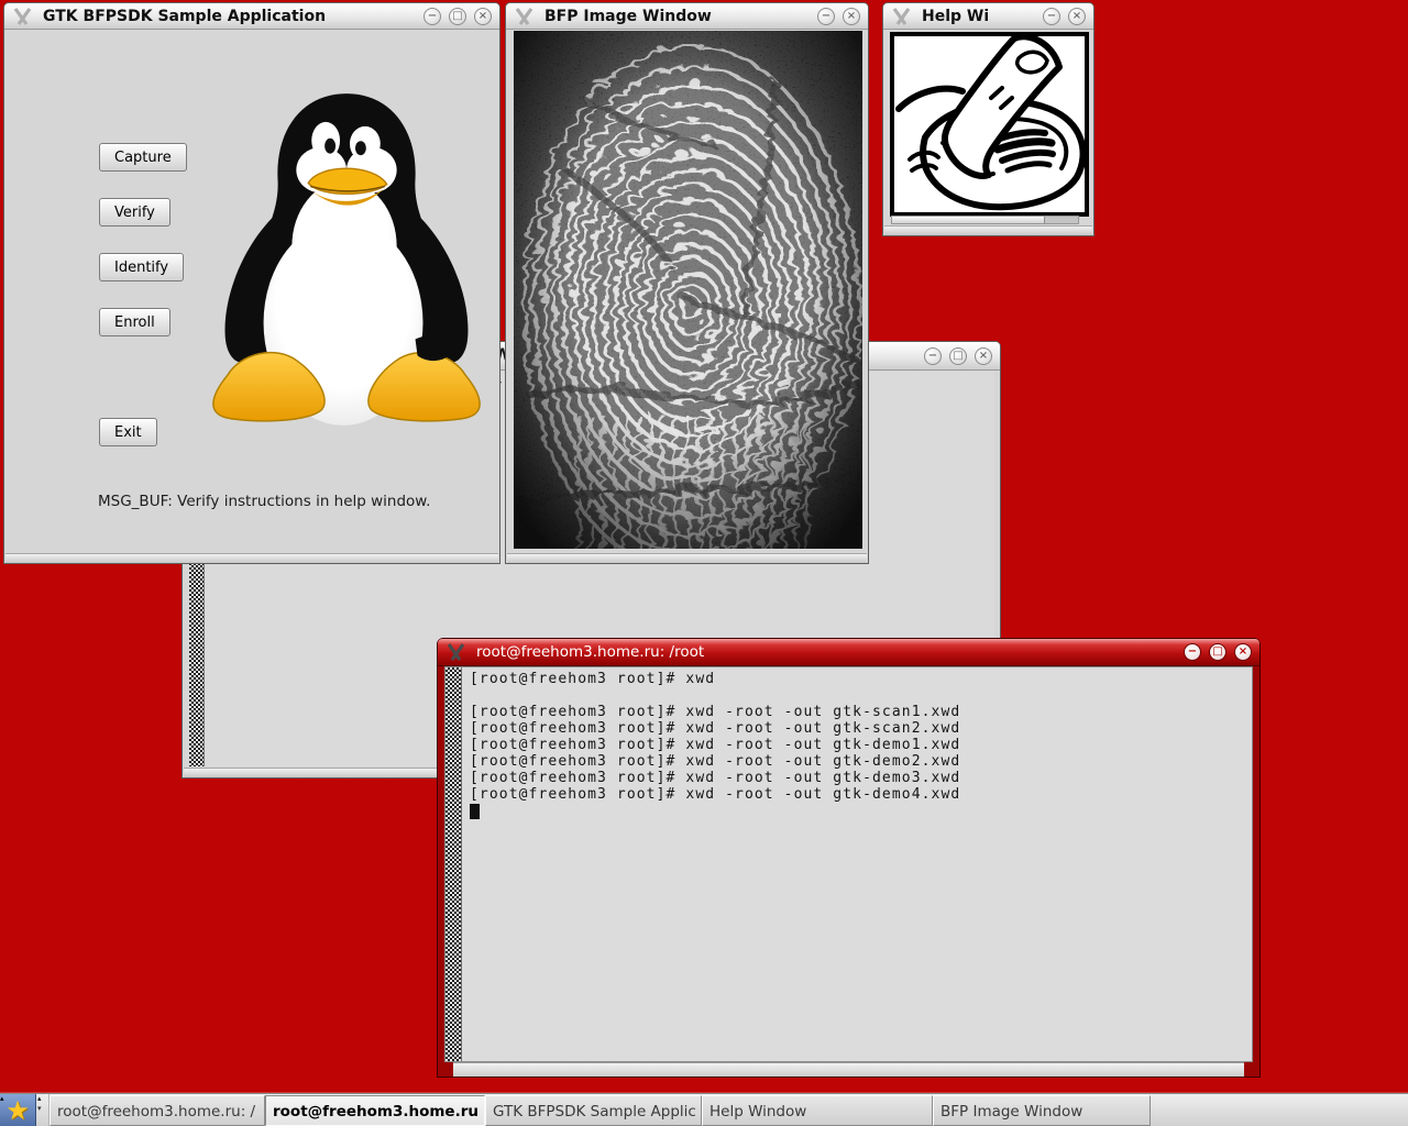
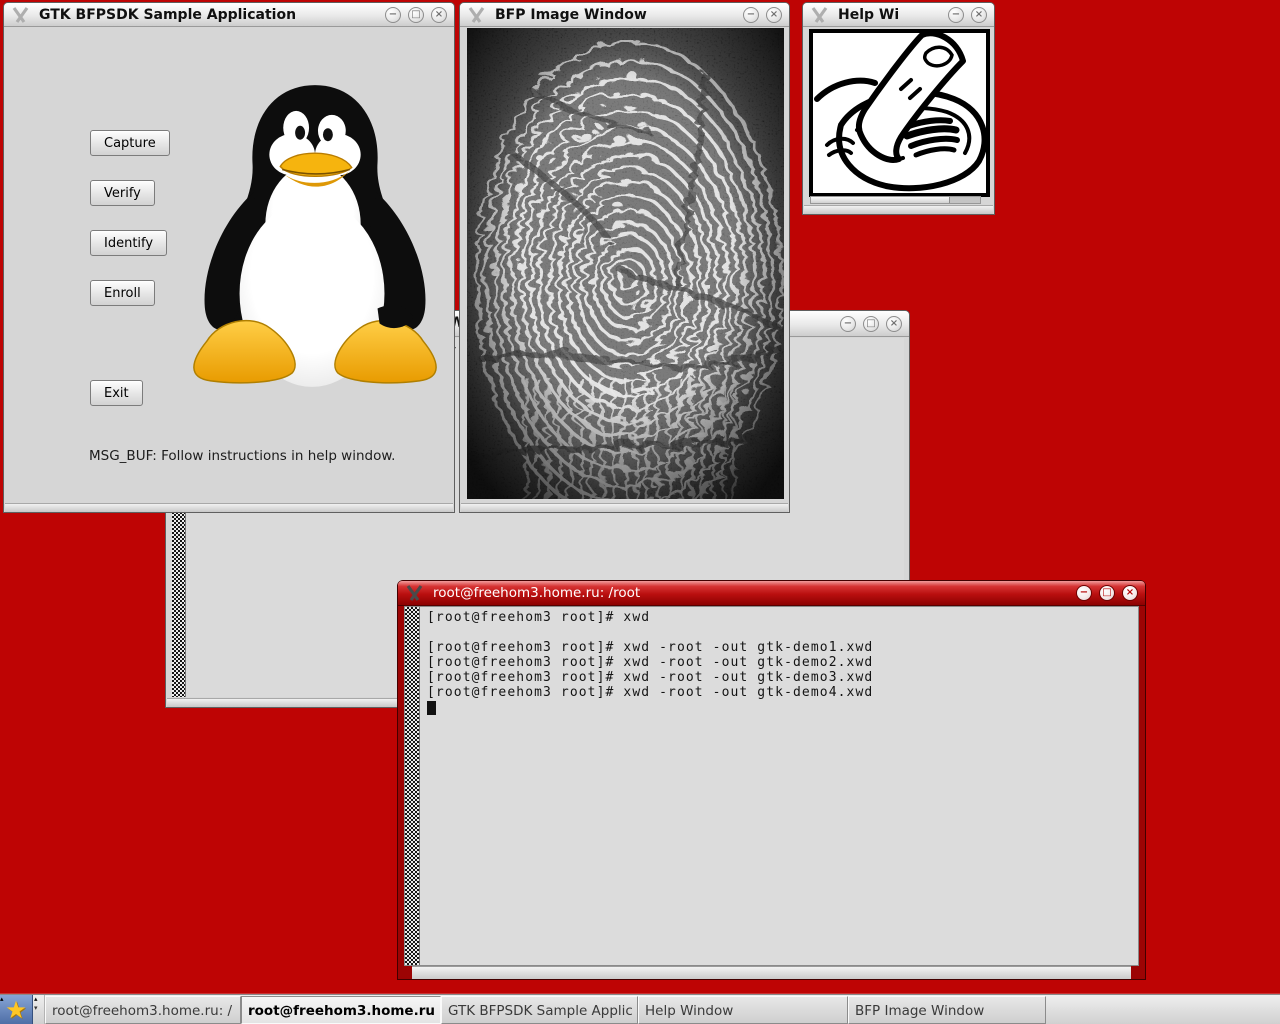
  W
  −
  □
  ×
  root@freehom3.home.ru: /root
  −
  □
  ×
  [root@freehom3 root]# xwd
- [root@freehom3 root]# xwd -root -out gtk-scan1.xwd
- [root@freehom3 root]# xwd -root -out gtk-scan2.xwd
  [root@freehom3 root]# xwd -root -out gtk-demo1.xwd
  [root@freehom3 root]# xwd -root -out gtk-demo2.xwd
  [root@freehom3 root]# xwd -root -out gtk-demo3.xwd
  [root@freehom3 root]# xwd -root -out gtk-demo4.xwd
  GTK BFPSDK Sample Application
  −
  □
  ×
  Capture
  Verify
  Identify
  Enroll
  Exit
- MSG_BUF: Verify instructions in help window.
+ MSG_BUF: Follow instructions in help window.
  BFP Image Window
  −
  ×
  Help Wi
  −
  ×
  ▴
  ★
  ▴
  ▾
  root@freehom3.home.ru: /
  root@freehom3.home.ru
  GTK BFPSDK Sample Applic
  Help Window
  BFP Image Window
